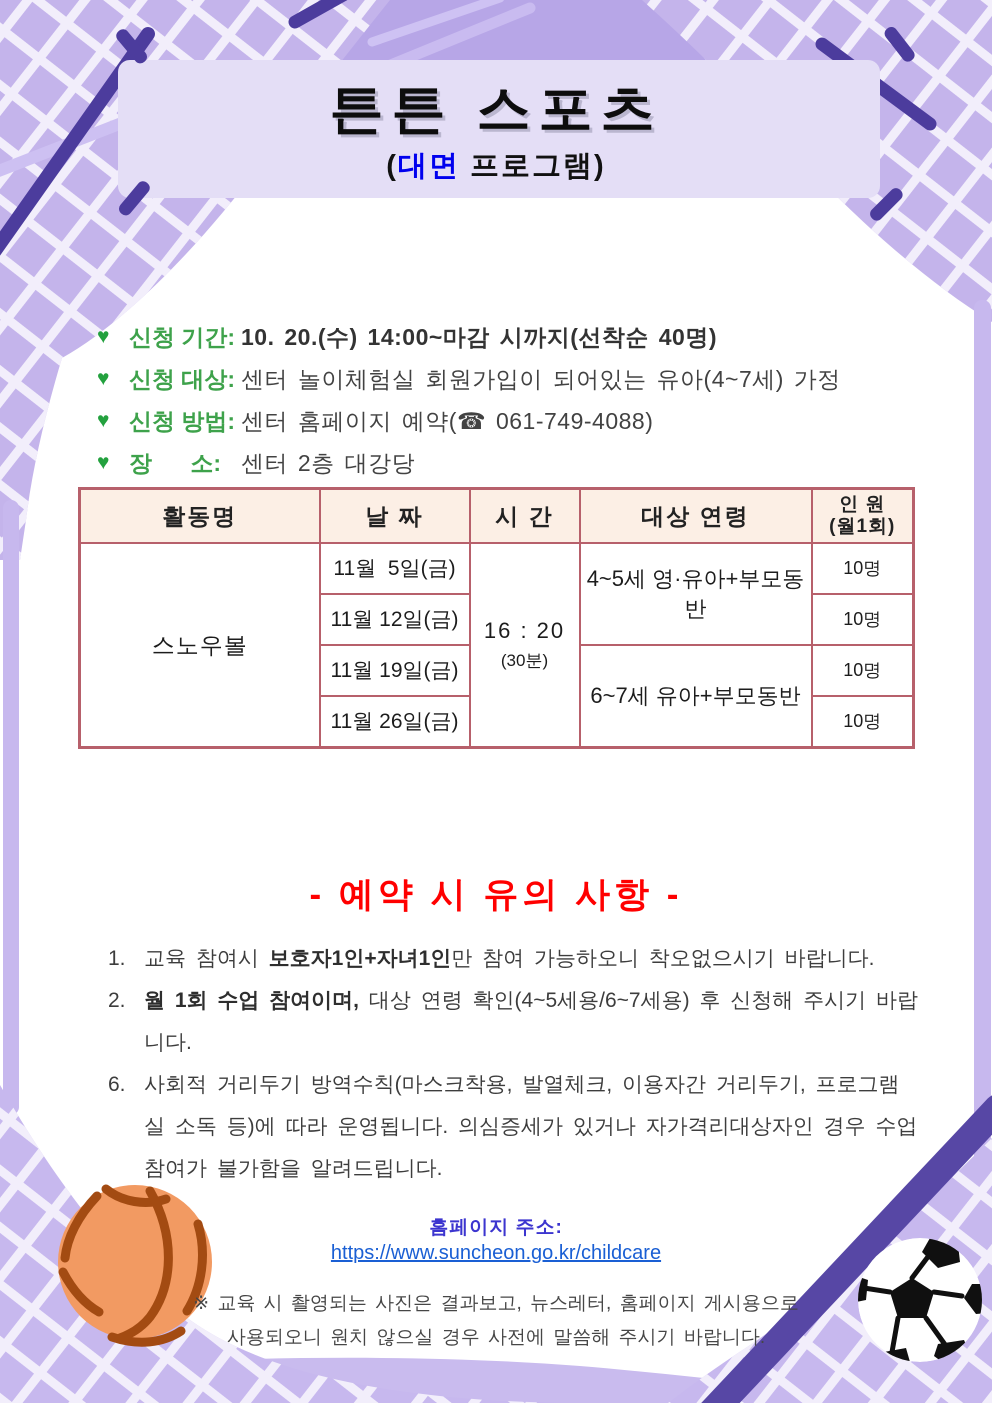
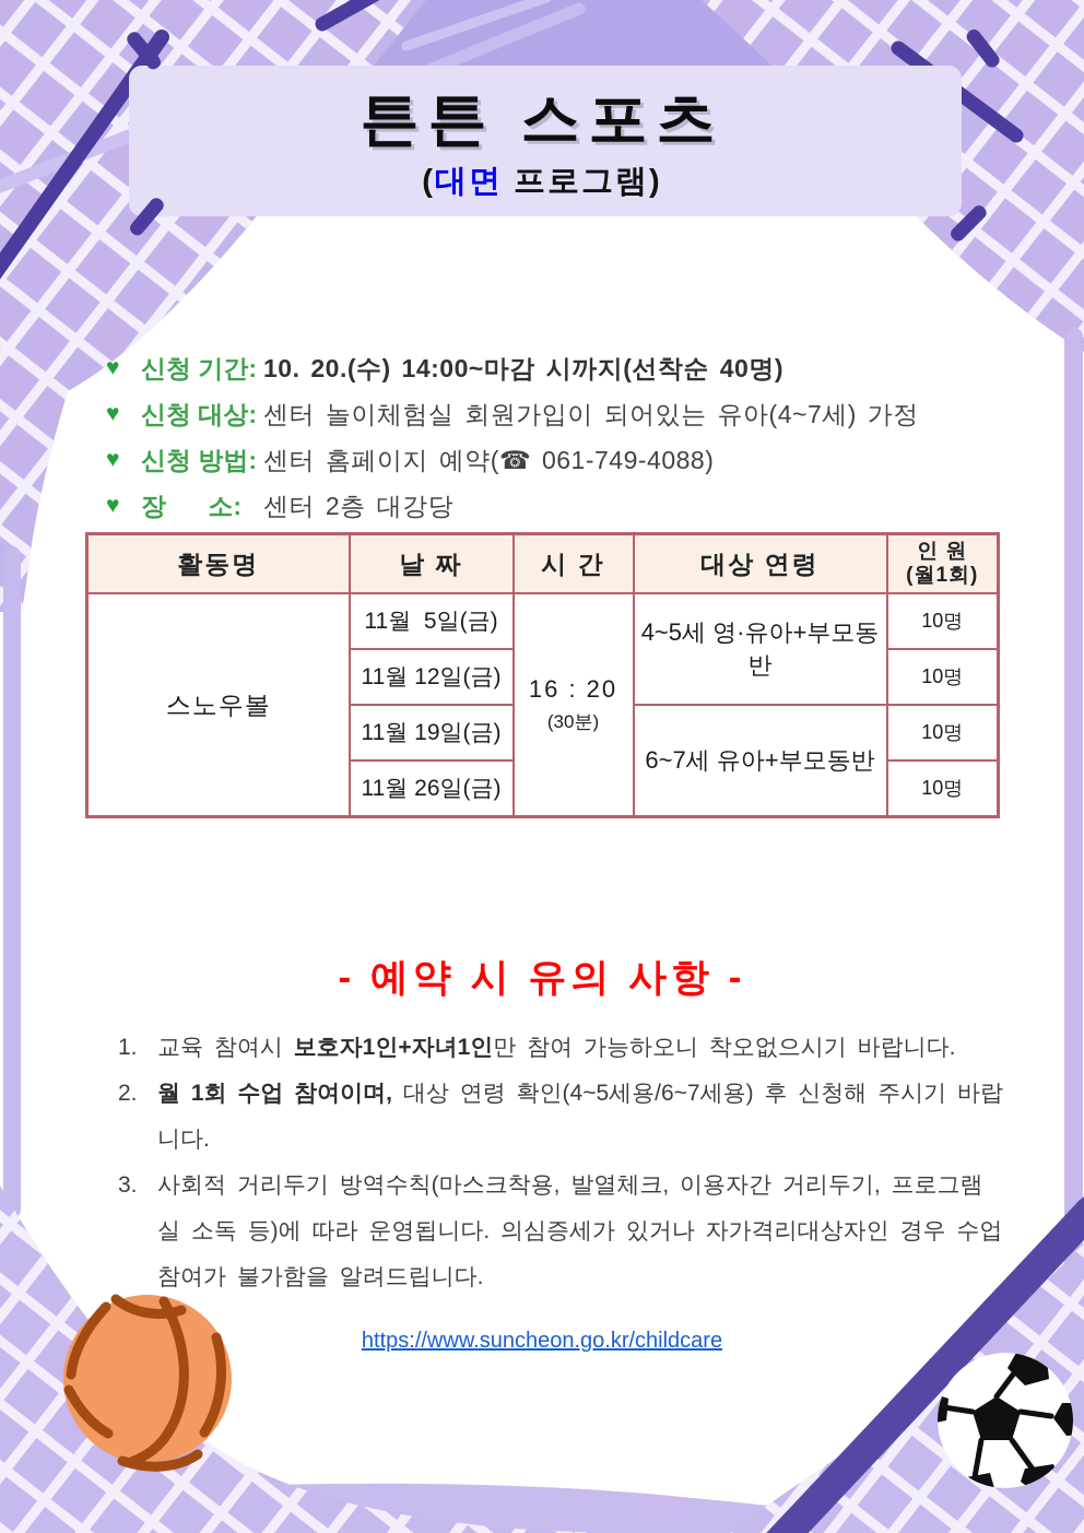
  튼튼 스포츠
  (대면 프로그램)
  ♥
  신청 기간:
  10. 20.(수) 14:00~마감 시까지(선착순 40명)
  ♥
  신청 대상:
  센터 놀이체험실 회원가입이 되어있는 유아(4~7세) 가정
  ♥
  신청 방법:
  센터 홈페이지 예약(☎ 061-749-4088)
  ♥
  장 소:
  센터 2층 대강당
  활동명	날 짜	시 간	대상 연령	인 원 (월1회)
  스노우볼	11월 5일(금)	16 : 20 (30분)	4~5세 영·유아+부모동반	10명
  11월 12일(금)	10명
  11월 19일(금)	6~7세 유아+부모동반	10명
  11월 26일(금)	10명
  - 예약 시 유의 사항 -
  1.
  교육 참여시 보호자1인+자녀1인만 참여 가능하오니 착오없으시기 바랍니다.
  2.
  월 1회 수업 참여이며, 대상 연령 확인(4~5세용/6~7세용) 후 신청해 주시기 바랍니다.
- 6.
+ 3.
  사회적 거리두기 방역수칙(마스크착용, 발열체크, 이용자간 거리두기, 프로그램실 소독 등)에 따라 운영됩니다. 의심증세가 있거나 자가격리대상자인 경우 수업참여가 불가함을 알려드립니다.
- 홈페이지 주소:
  https://www.suncheon.go.kr/childcare
- ※ 교육 시 촬영되는 사진은 결과보고, 뉴스레터, 홈페이지 게시용으로
- 사용되오니 원치 않으실 경우 사전에 말씀해 주시기 바랍니다.
